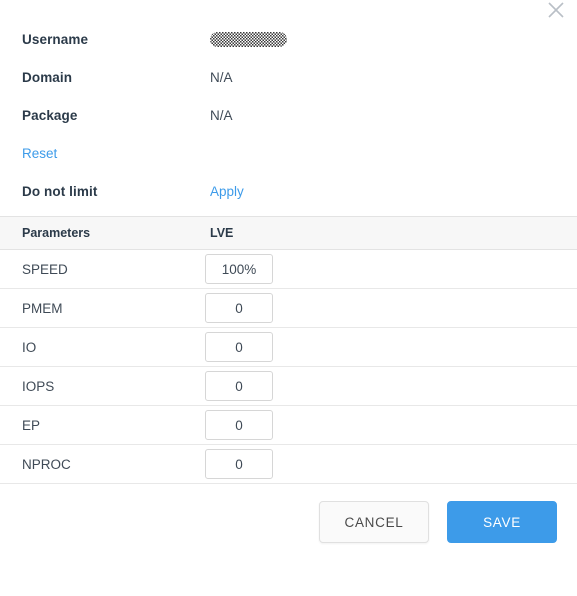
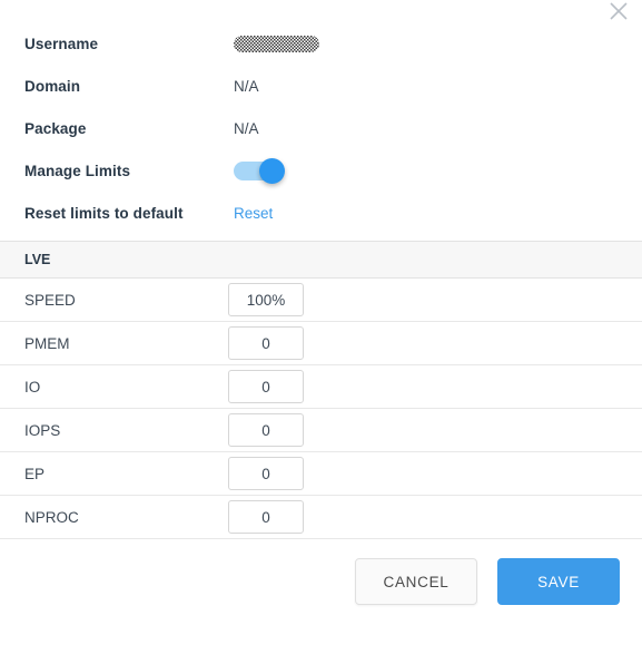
  Username
  Domain
  N/A
  Package
  N/A
+ Manage Limits
+ Reset limits to default
  Reset
- Do not limit
- Apply
- Parameters
  LVE
  SPEED
  100%
  PMEM
  0
  IO
  0
  IOPS
  0
  EP
  0
  NPROC
  0
  CANCEL
  SAVE
